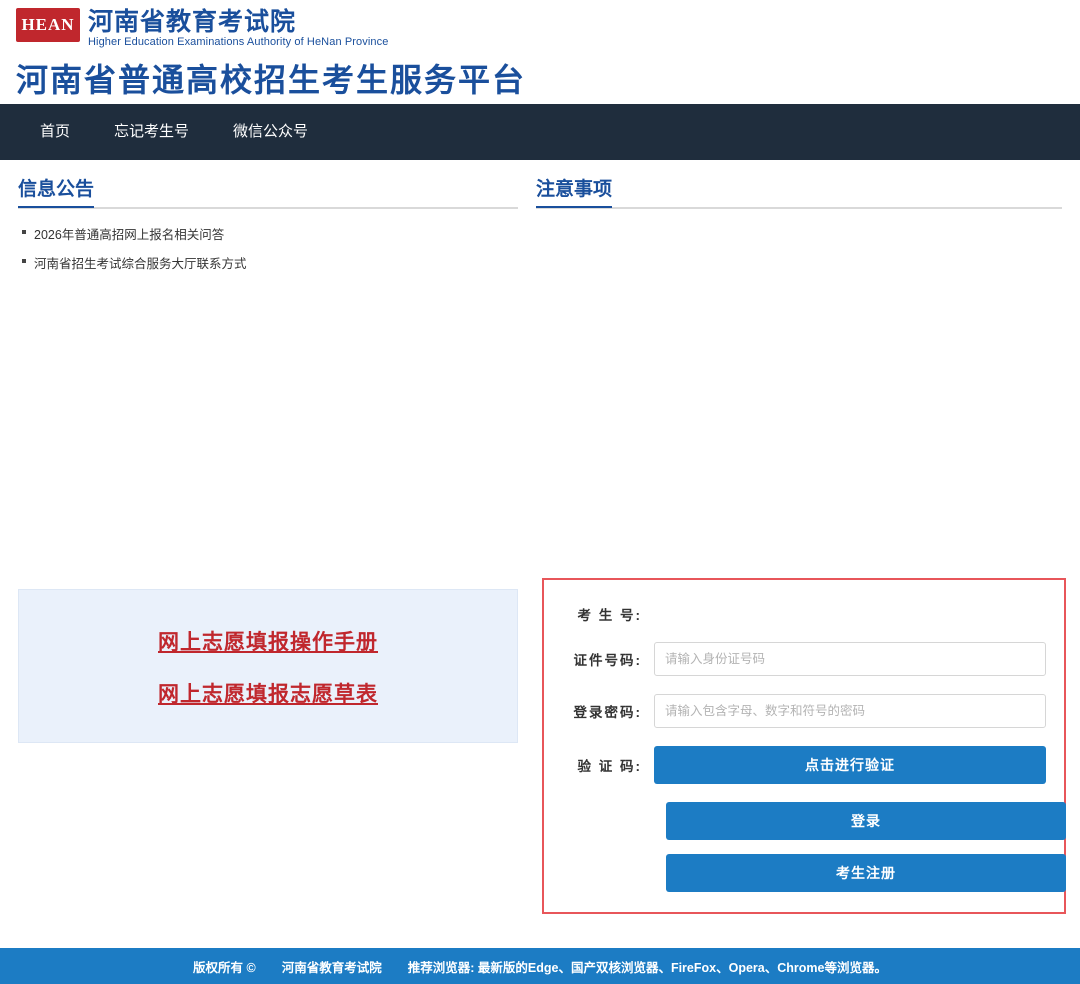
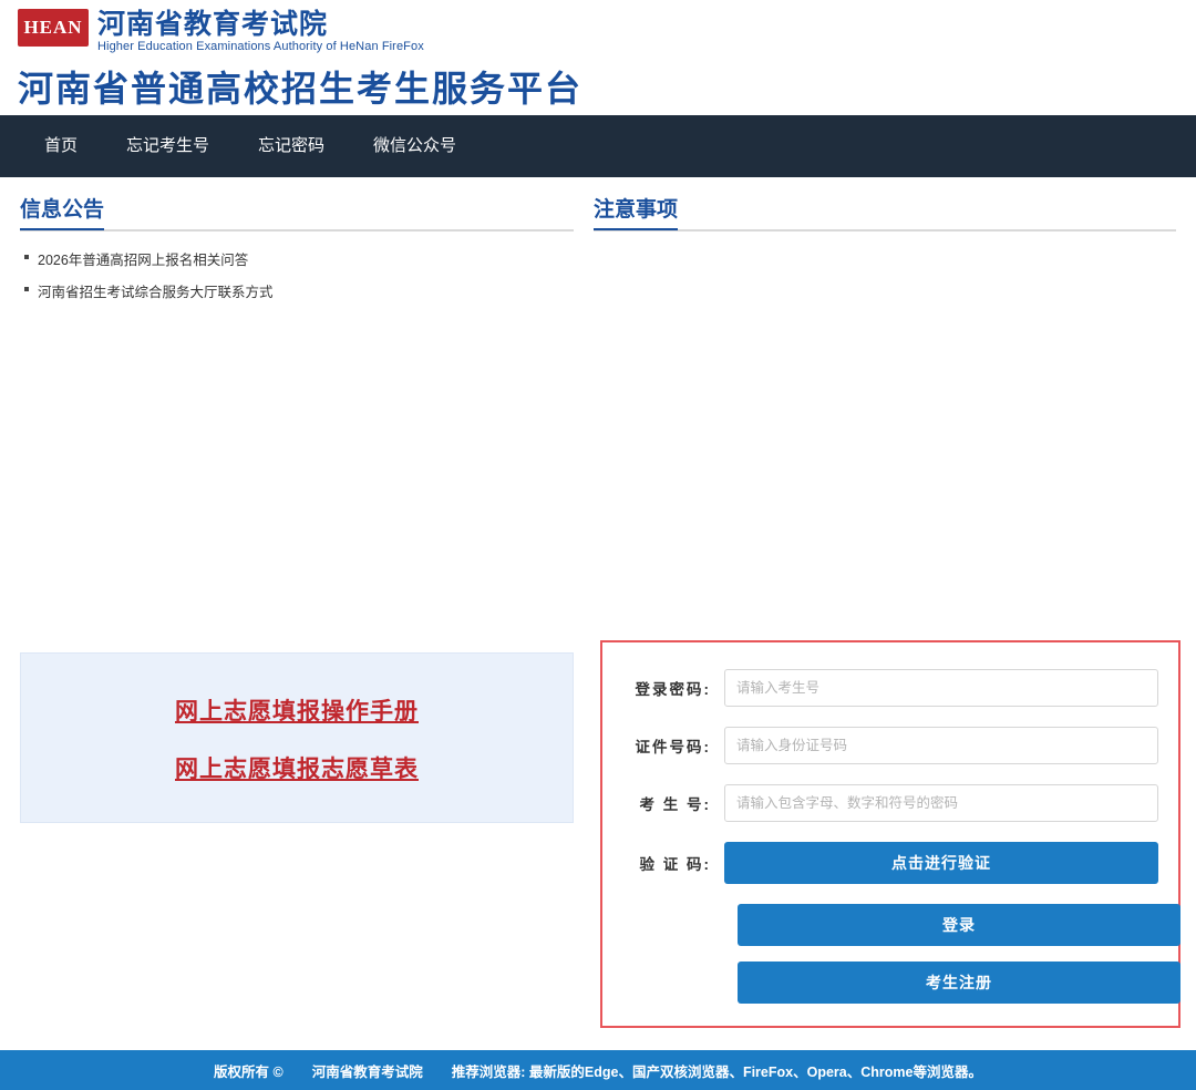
  HEAN
  河南省教育考试院
- Higher Education Examinations Authority of HeNan Province
+ Higher Education Examinations Authority of HeNan FireFox
  河南省普通高校招生考生服务平台
  首页
  忘记考生号
+ 忘记密码
  微信公众号
  信息公告
  2026年普通高招网上报名相关问答
  河南省招生考试综合服务大厅联系方式
  网上志愿填报操作手册
  网上志愿填报志愿草表
  注意事项
- 考 生 号:
+ 登录密码:
+ 请输入考生号
  证件号码:
  请输入身份证号码
- 登录密码:
+ 考 生 号:
  请输入包含字母、数字和符号的密码
  验 证 码:
  点击进行验证
  登录
  考生注册
  版权所有 ©
  河南省教育考试院
  推荐浏览器: 最新版的Edge、国产双核浏览器、FireFox、Opera、Chrome等浏览器。
